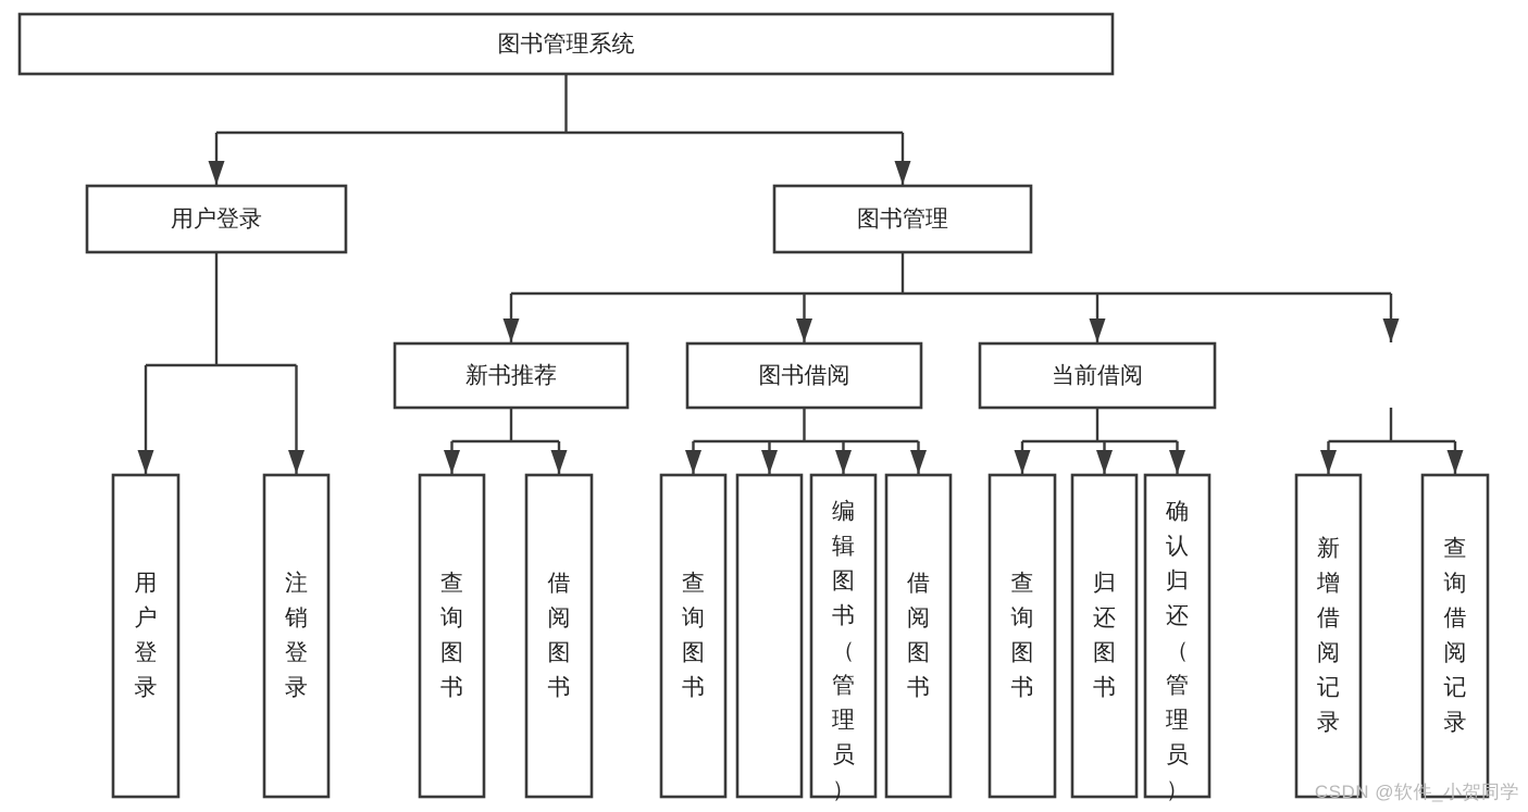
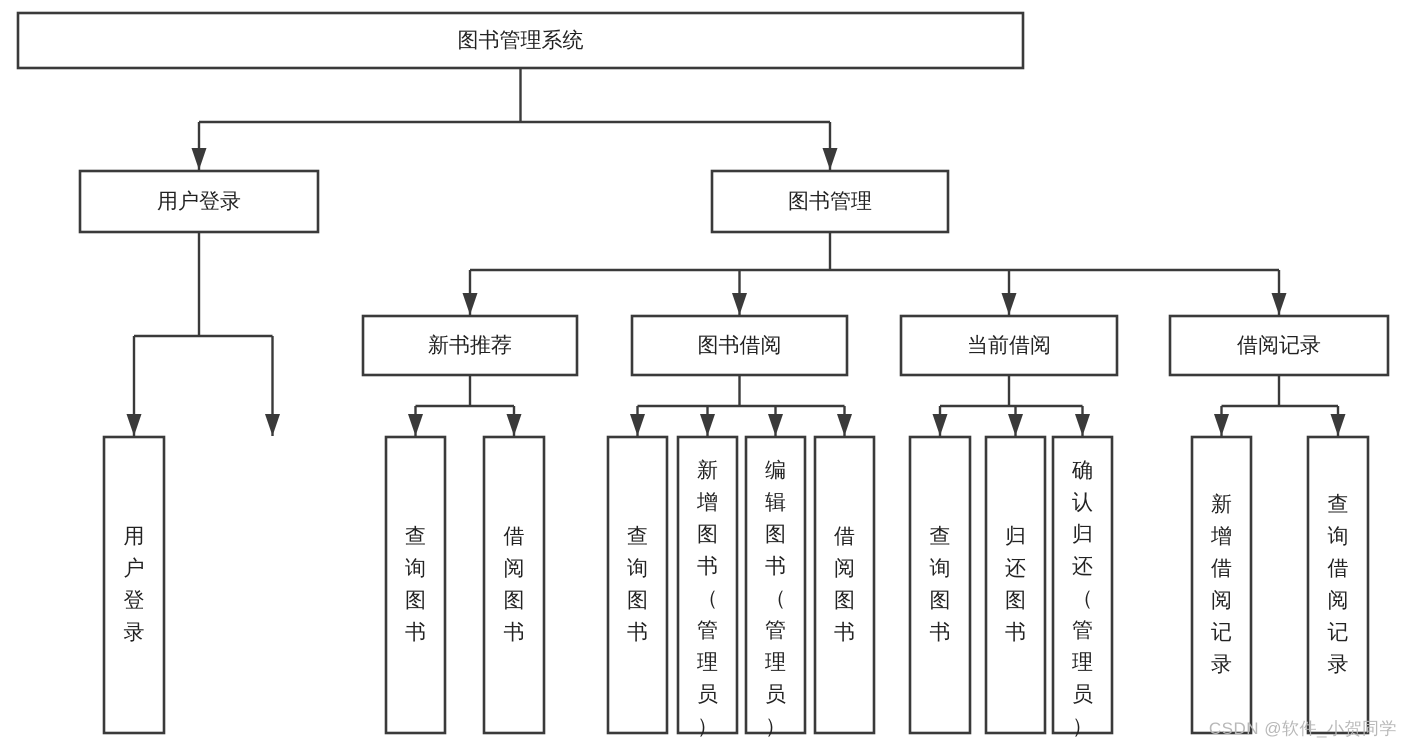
  图书管理系统
  用户登录
  图书管理
  新书推荐
  图书借阅
  当前借阅
+ 借阅记录
  用户登录
- 注销登录
  查询图书
  借阅图书
  查询图书
+ 新增图书（管理员）
  编辑图书（管理员）
  借阅图书
  查询图书
  归还图书
  确认归还（管理员）
  新增借阅记录
  查询借阅记录
  CSDN @软件_小贺同学
